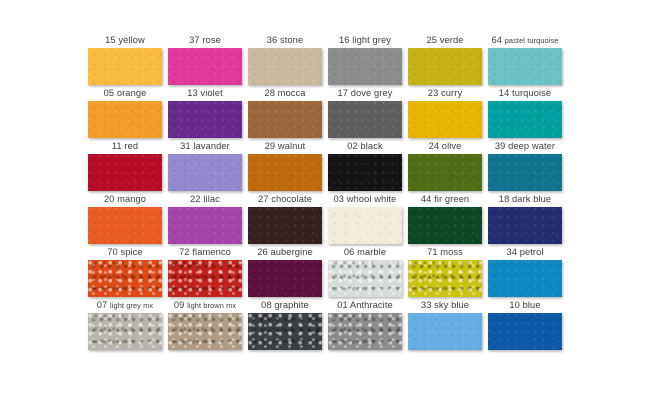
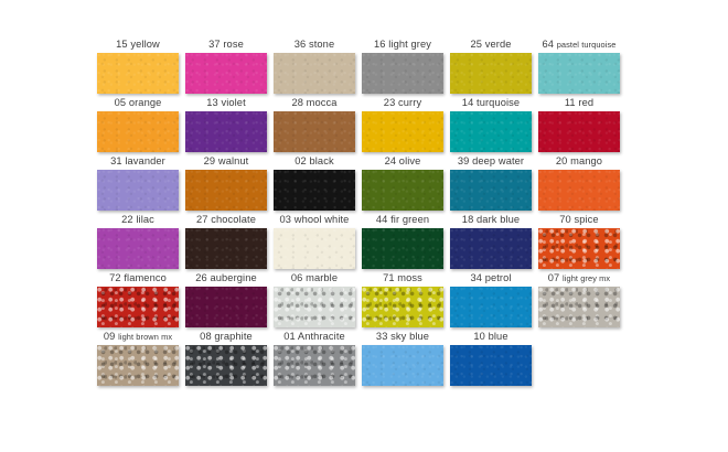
  15 yellow
  37 rose
  36 stone
  16 light grey
  25 verde
  64 pastel turquoise
  05 orange
  13 violet
  28 mocca
- 17 dove grey
  23 curry
  14 turquoise
  11 red
  31 lavander
  29 walnut
  02 black
  24 olive
  39 deep water
  20 mango
  22 lilac
  27 chocolate
  03 whool white
  44 fir green
  18 dark blue
  70 spice
  72 flamenco
  26 aubergine
  06 marble
  71 moss
  34 petrol
  07 light grey mx
  09 light brown mx
  08 graphite
  01 Anthracite
  33 sky blue
  10 blue
